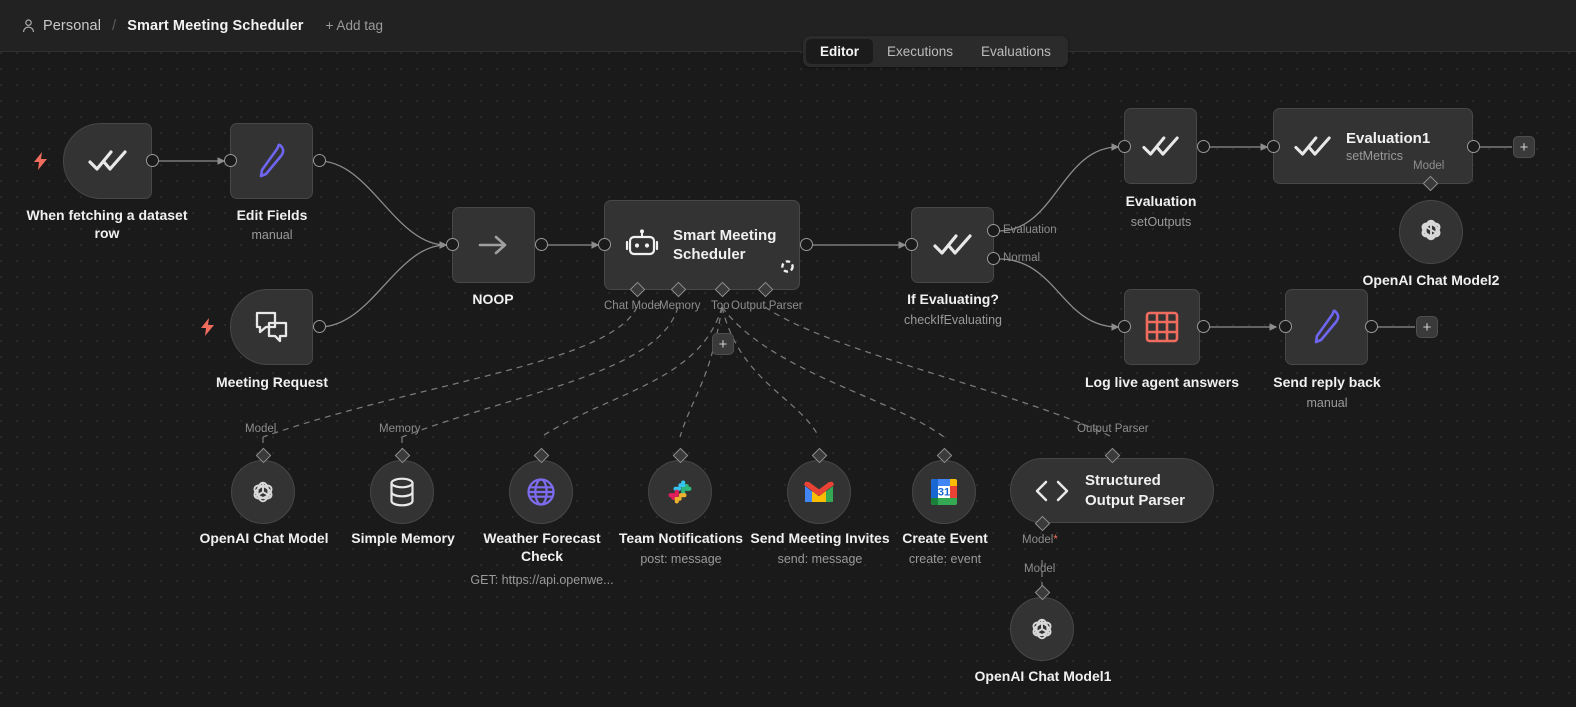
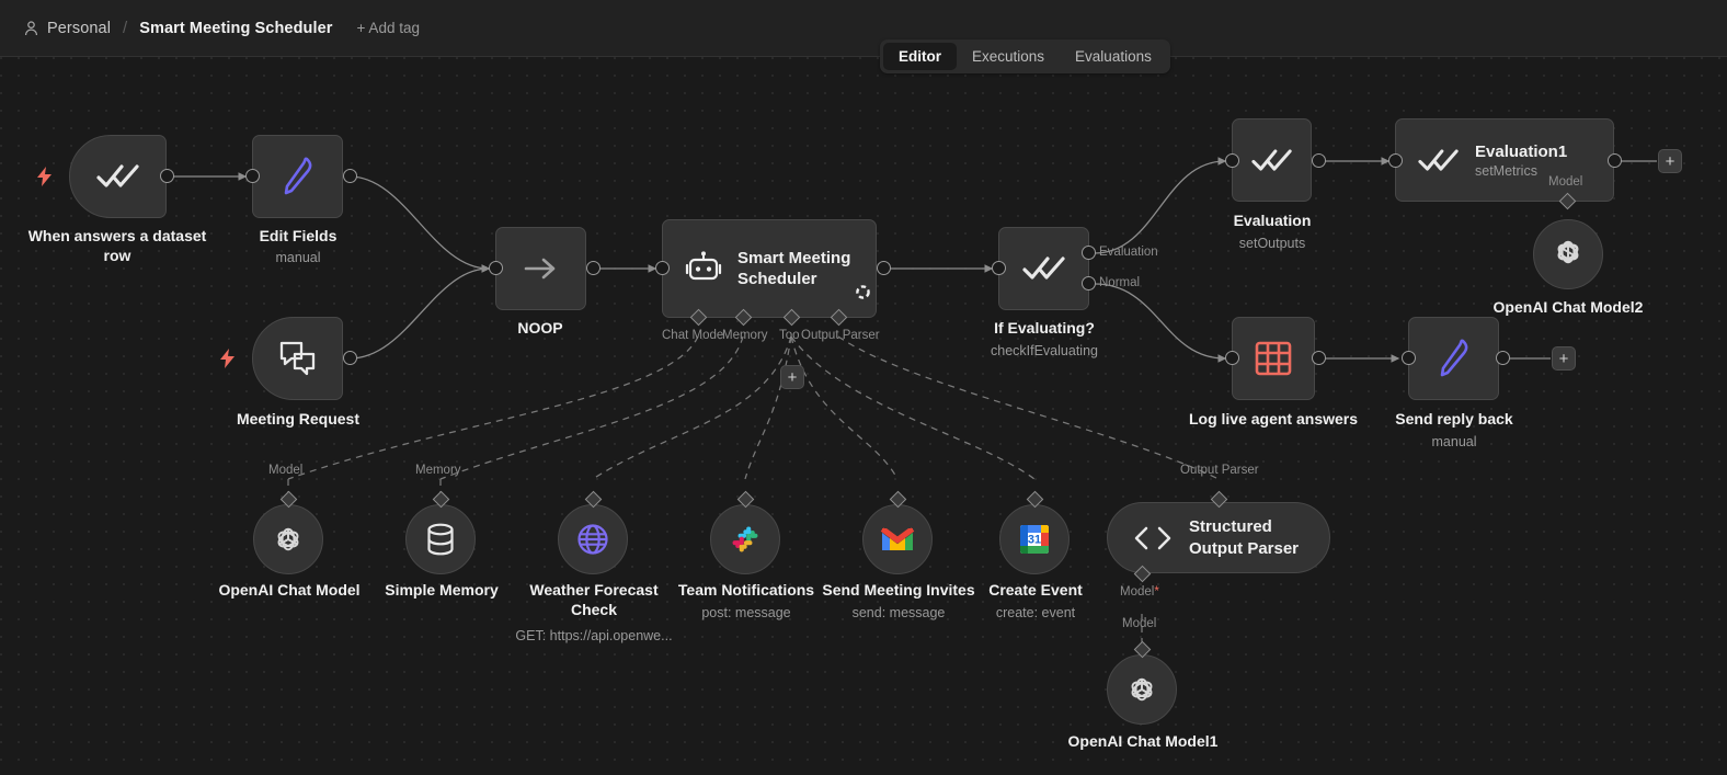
  Personal
  /
  Smart Meeting Scheduler
  + Add tag
  Editor
  Executions
  Evaluations
- When fetching a dataset row
+ When answers a dataset row
  Edit Fields
  manual
  Meeting Request
  NOOP
  Smart Meeting Scheduler
  Chat Mode
  Memory
  Too
  Output Parser
  +
  Evaluation
  Normal
  If Evaluating?
  checkIfEvaluating
  Evaluation
  setOutputs
  Evaluation1
  setMetrics
  Model
  +
  OpenAI Chat Model2
  Log live agent answers
  Send reply back
  manual
  +
  Model
  OpenAI Chat Model
  Memory
  Simple Memory
  Weather Forecast Check
  GET: https://api.openwe...
  Team Notifications
  post: message
  Send Meeting Invites
  send: message
  31
  Create Event
  create: event
  Output Parser
  Structured Output Parser
  Model*
  Model
  OpenAI Chat Model1
